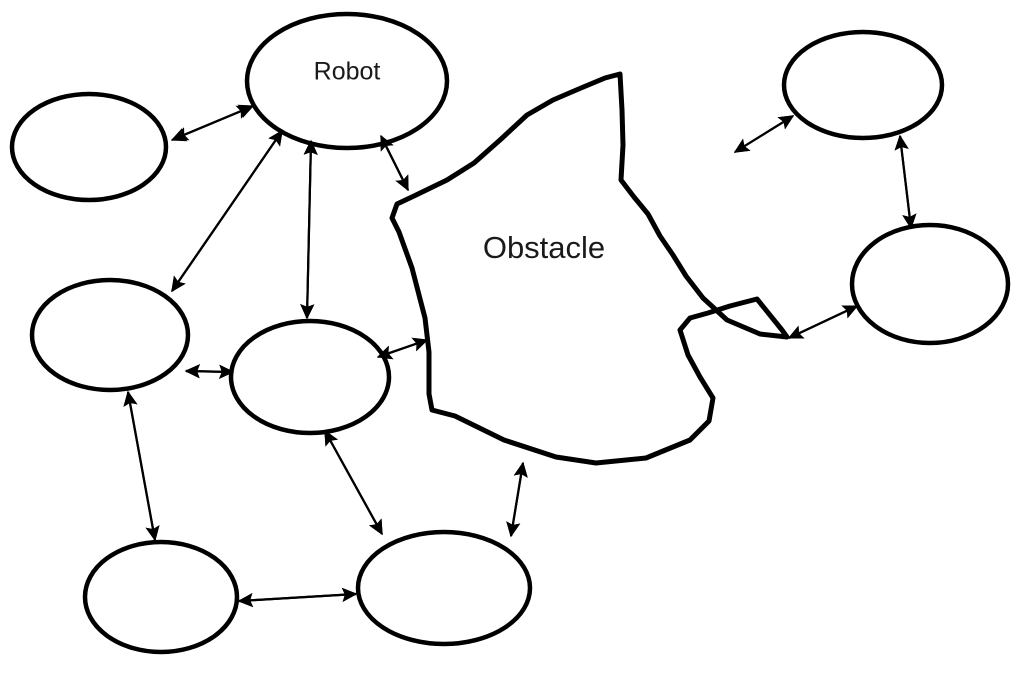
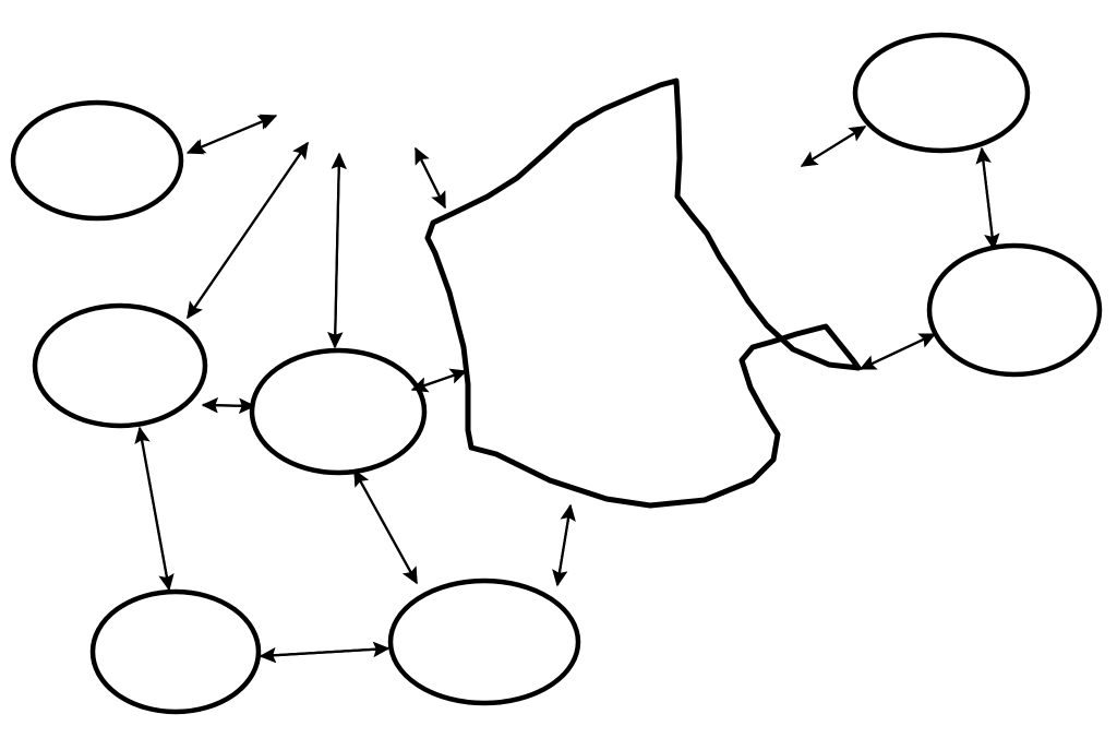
- Obstacle
- Robot
